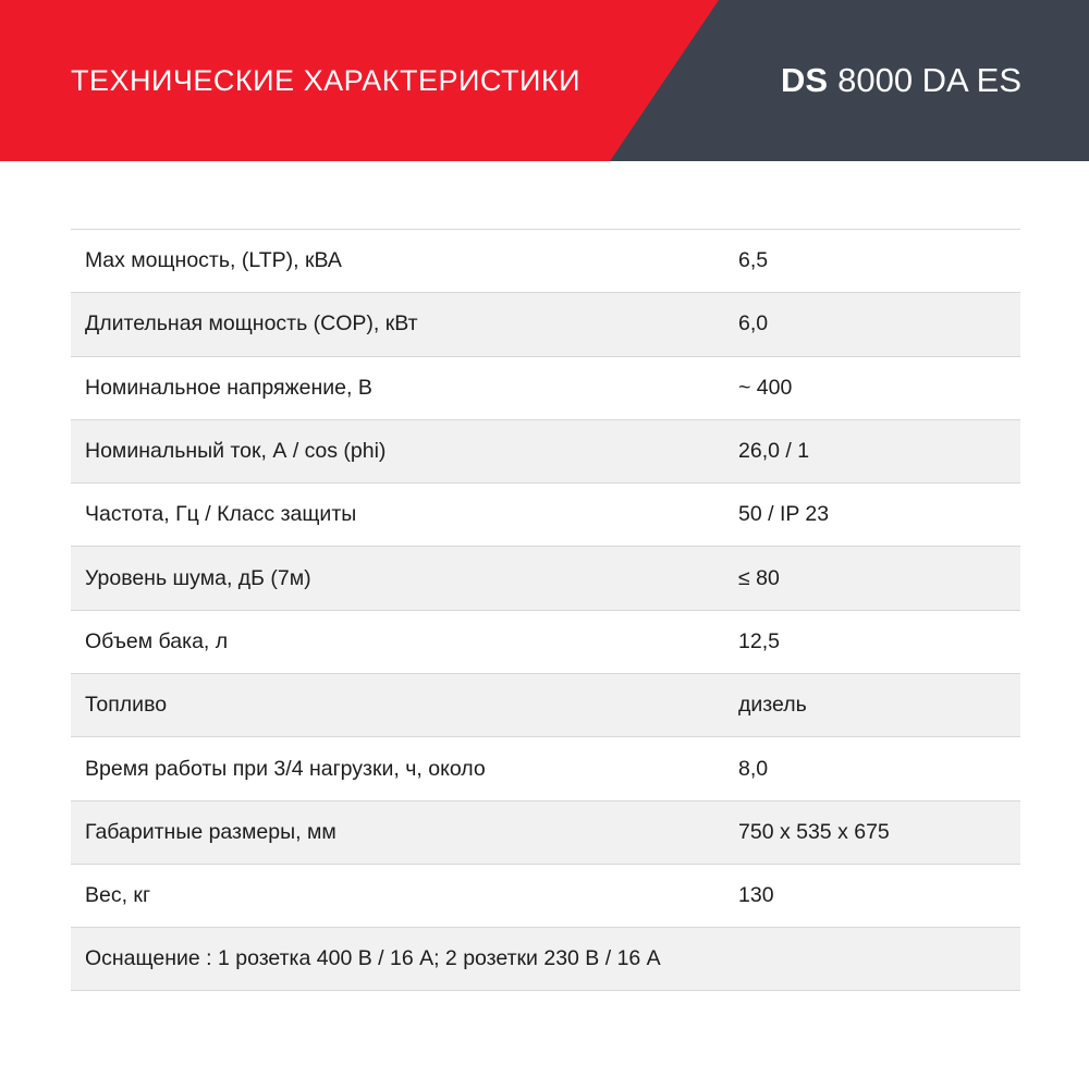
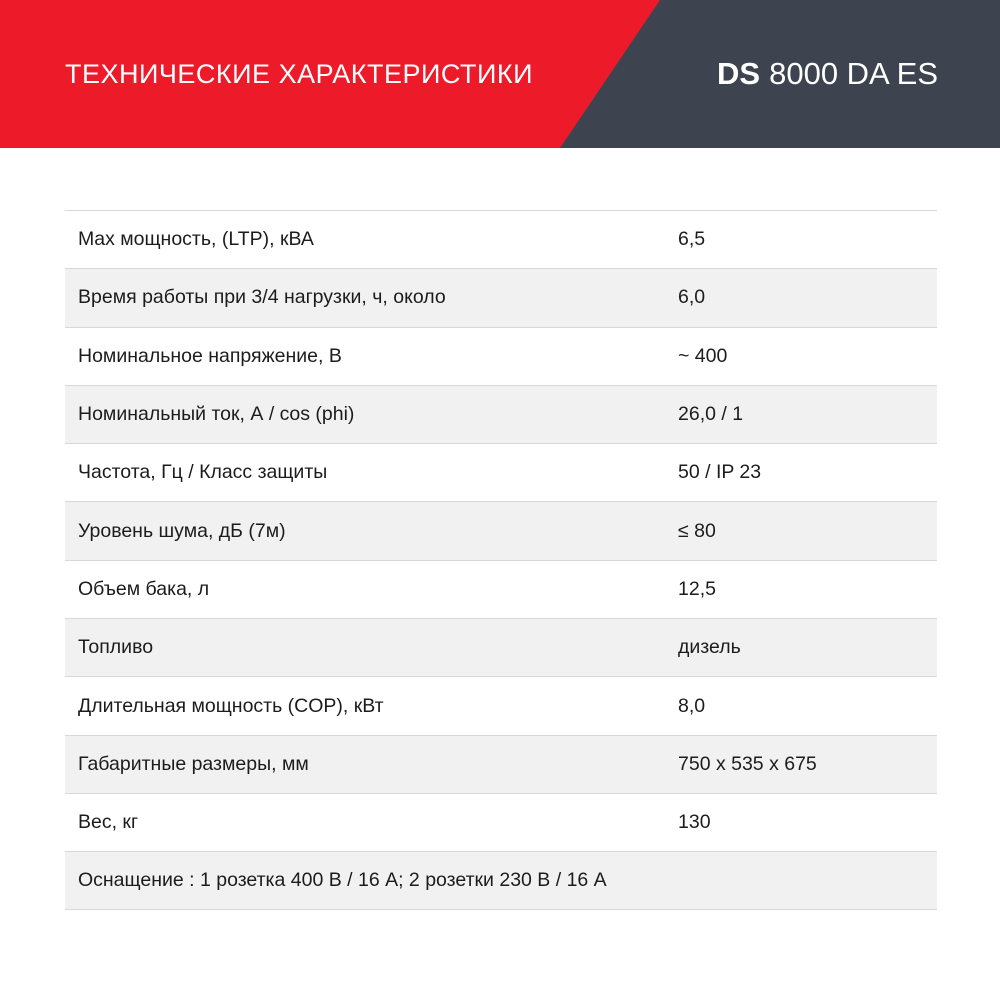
  ТЕХНИЧЕСКИЕ ХАРАКТЕРИСТИКИ
  DS
  8000 DA ES
  Max мощность, (LTP), кВА
  6,5
- Длительная мощность (COP), кВт
+ Время работы при 3/4 нагрузки, ч, около
  6,0
  Номинальное напряжение, В
  ~ 400
  Номинальный ток, А / cos (phi)
  26,0 / 1
  Частота, Гц / Класс защиты
  50 / IP 23
  Уровень шума, дБ (7м)
  ≤ 80
  Объем бака, л
  12,5
  Топливо
  дизель
- Время работы при 3/4 нагрузки, ч, около
+ Длительная мощность (COP), кВт
  8,0
  Габаритные размеры, мм
  750 x 535 x 675
  Вес, кг
  130
  Оснащение : 1 розетка 400 В / 16 А; 2 розетки 230 В / 16 А
